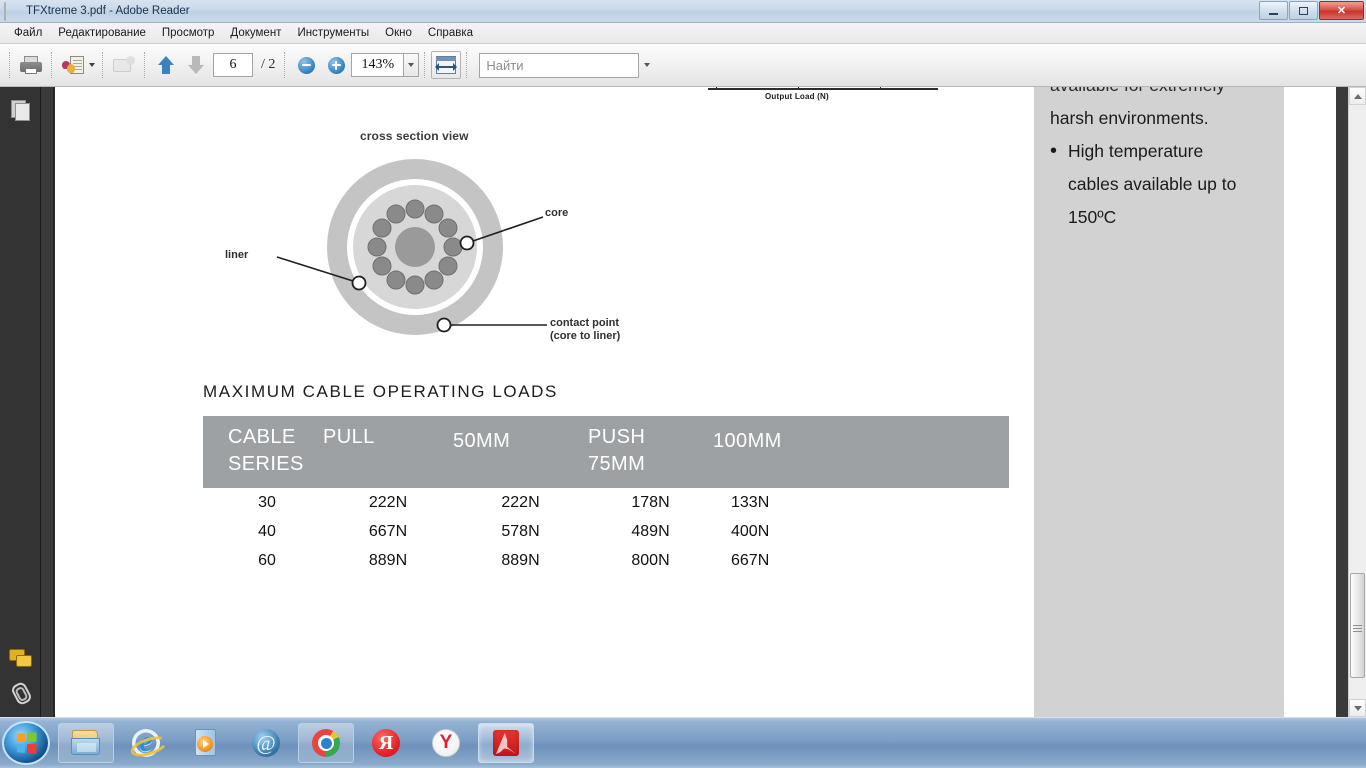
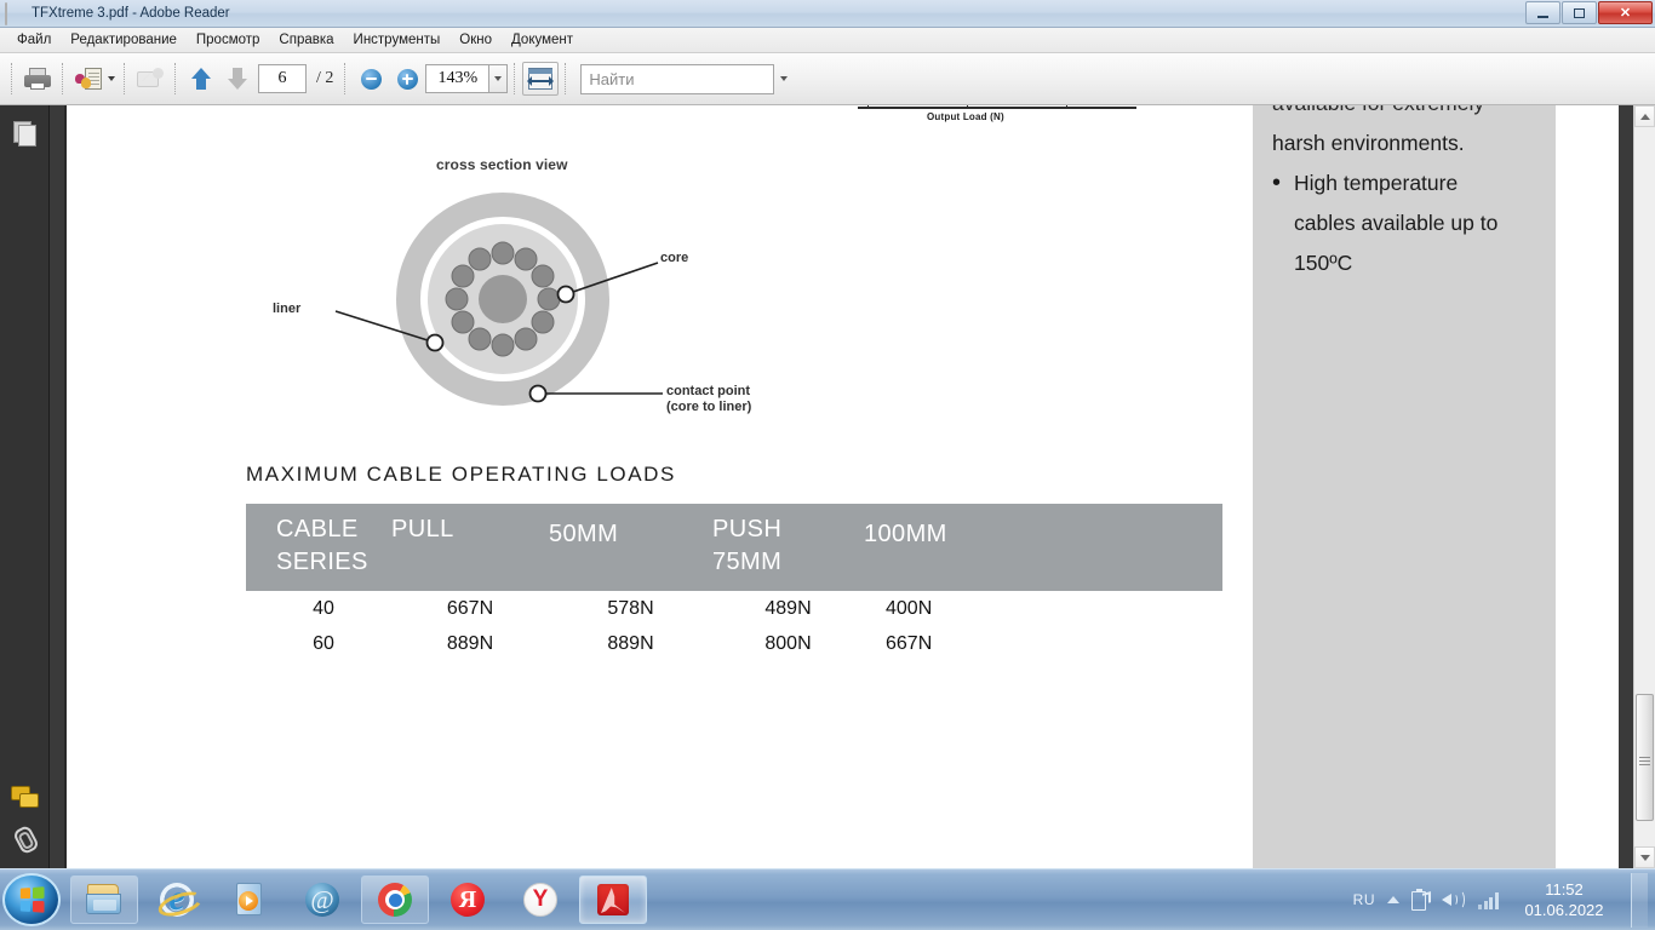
  TFXtreme 3.pdf - Adobe Reader
  ✕
  Файл
  Редактирование
  Просмотр
- Документ
+ Справка
  Инструменты
  Окно
- Справка
+ Документ
  6
  / 2
  143%
  Найти
  Output Load (N)
  cross section view
  liner
  core
  contact point
  (core to liner)
  MAXIMUM CABLE OPERATING LOADS
  CABLE SERIES	PULL	50MM	PUSH 75MM	100MM
- 30	222N	222N	178N	133N
  40	667N	578N	489N	400N
  60	889N	889N	800N	667N
  harsh environments.
  •
  High temperature
  cables available up to
  150ºC
  @
  Я
  Y
+ RU
+ 11:52
+ 01.06.2022
